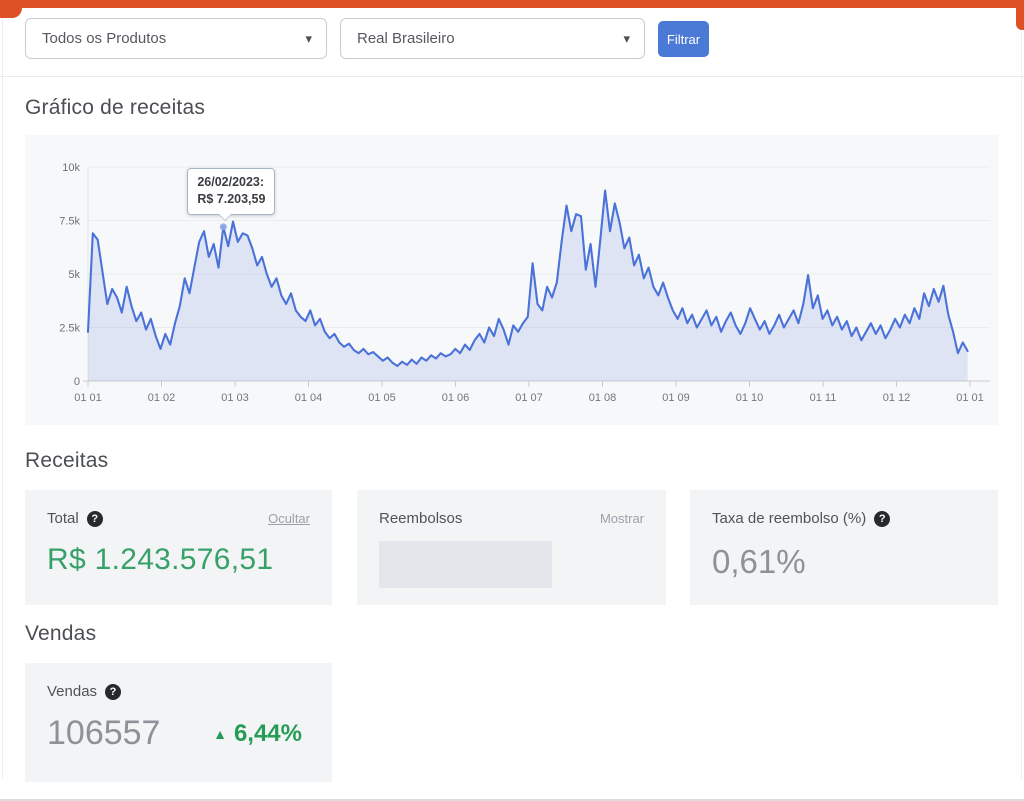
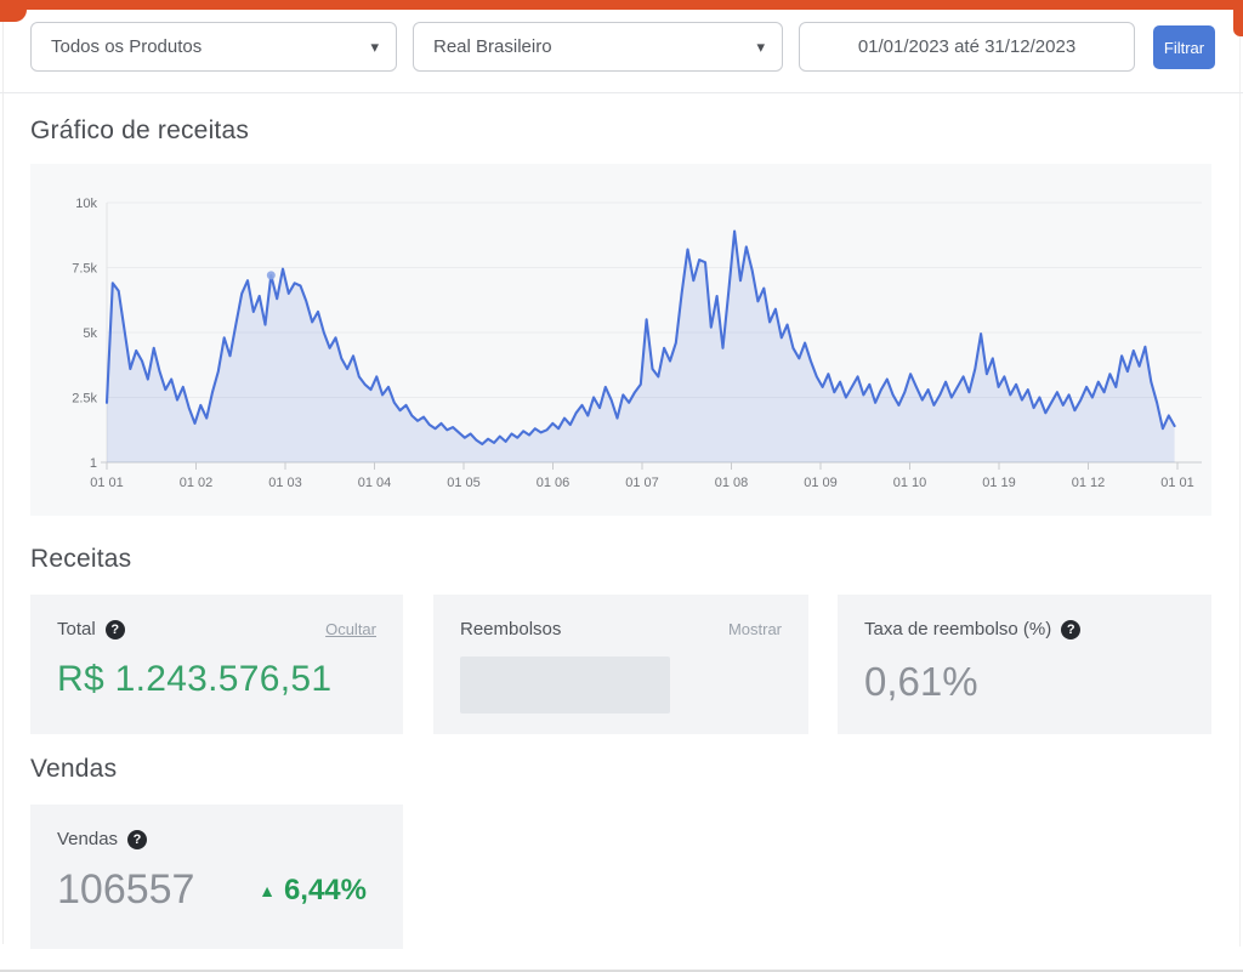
  Todos os Produtos
  ▾
  Real Brasileiro
  ▾
+ 01/01/2023 até 31/12/2023
  Filtrar
  Gráfico de receitas
  10k
  7.5k
  5k
  2.5k
- 0
+ 1
  01 01
  01 02
  01 03
  01 04
  01 05
  01 06
  01 07
  01 08
  01 09
  01 10
- 01 11
+ 01 19
  01 12
  01 01
- 26/02/2023:
- R$ 7.203,59
  Receitas
  Total
  ?
  Ocultar
  R$ 1.243.576,51
  Reembolsos
  Mostrar
  Taxa de reembolso (%)
  ?
  0,61%
  Vendas
  Vendas
  ?
  106557
  ▲
  6,44%
